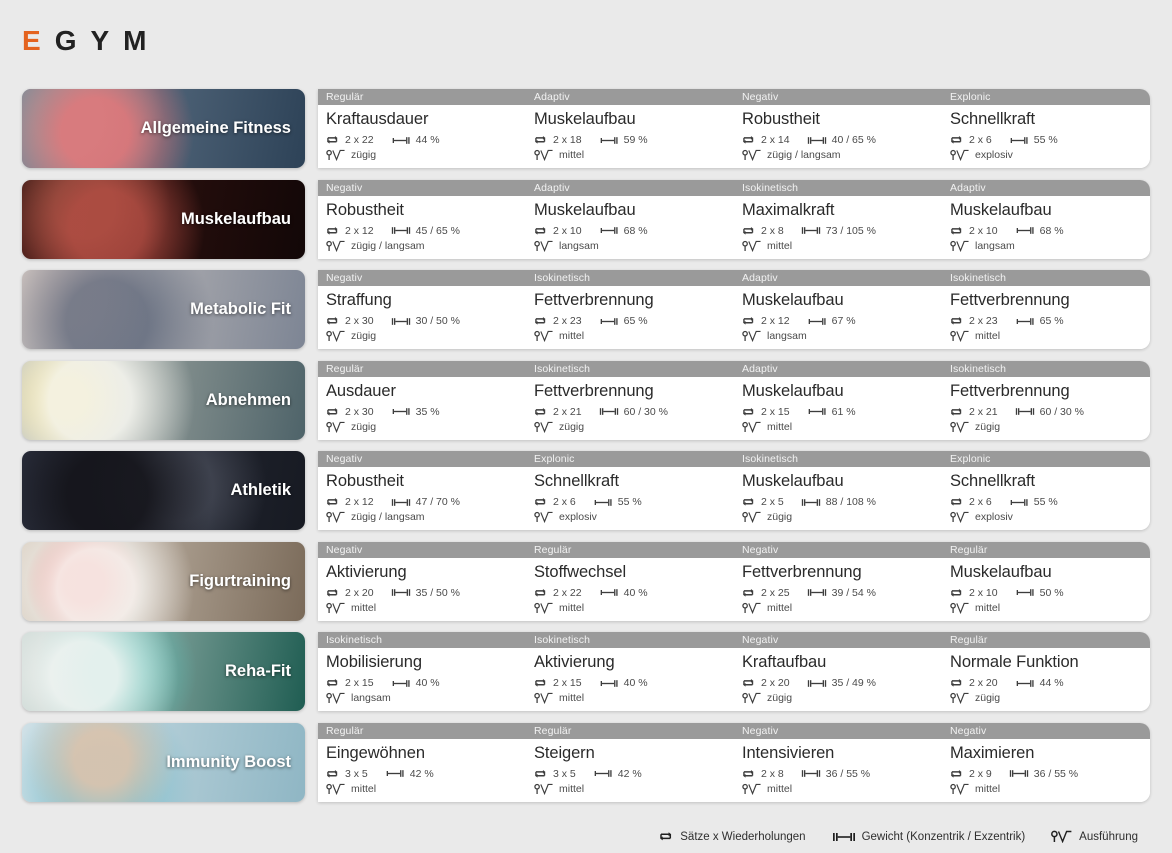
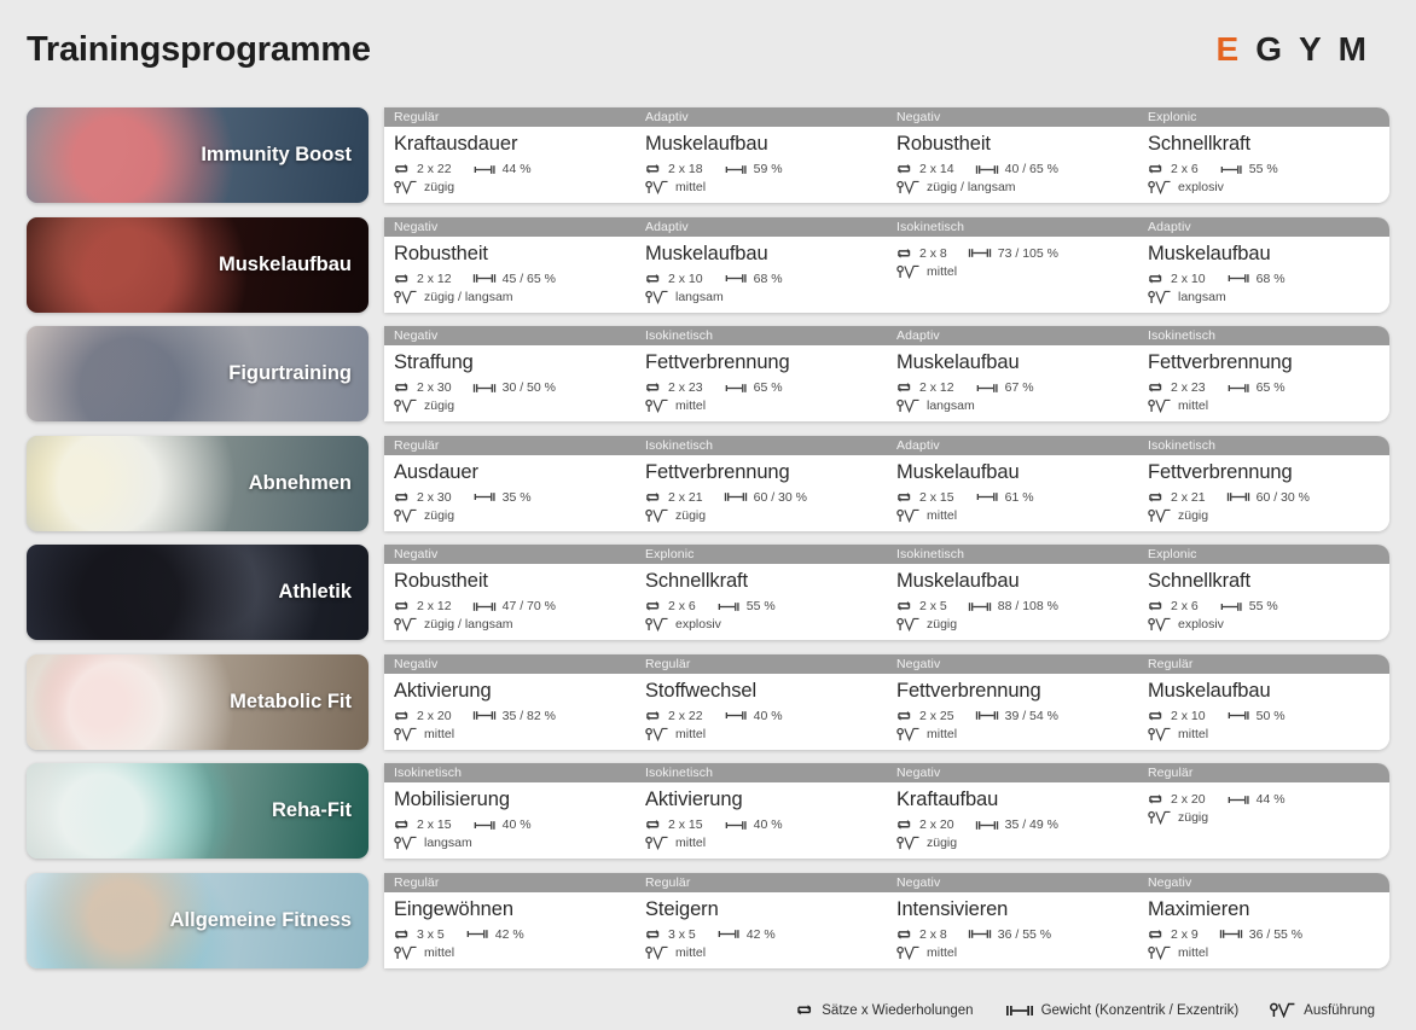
+ Trainingsprogramme
  E
  G
  Y
  M
- Allgemeine Fitness
+ Immunity Boost
  Regulär
  Adaptiv
  Negativ
  Explonic
  Kraftausdauer
  2 x 22
  44 %
  zügig
  Muskelaufbau
  2 x 18
  59 %
  mittel
  Robustheit
  2 x 14
  40 / 65 %
  zügig / langsam
  Schnellkraft
  2 x 6
  55 %
  explosiv
  Muskelaufbau
  Negativ
  Adaptiv
  Isokinetisch
  Adaptiv
  Robustheit
  2 x 12
  45 / 65 %
  zügig / langsam
  Muskelaufbau
  2 x 10
  68 %
  langsam
- Maximalkraft
  2 x 8
  73 / 105 %
  mittel
  Muskelaufbau
  2 x 10
  68 %
  langsam
- Metabolic Fit
+ Figurtraining
  Negativ
  Isokinetisch
  Adaptiv
  Isokinetisch
  Straffung
  2 x 30
  30 / 50 %
  zügig
  Fettverbrennung
  2 x 23
  65 %
  mittel
  Muskelaufbau
  2 x 12
  67 %
  langsam
  Fettverbrennung
  2 x 23
  65 %
  mittel
  Abnehmen
  Regulär
  Isokinetisch
  Adaptiv
  Isokinetisch
  Ausdauer
  2 x 30
  35 %
  zügig
  Fettverbrennung
  2 x 21
  60 / 30 %
  zügig
  Muskelaufbau
  2 x 15
  61 %
  mittel
  Fettverbrennung
  2 x 21
  60 / 30 %
  zügig
  Athletik
  Negativ
  Explonic
  Isokinetisch
  Explonic
  Robustheit
  2 x 12
  47 / 70 %
  zügig / langsam
  Schnellkraft
  2 x 6
  55 %
  explosiv
  Muskelaufbau
  2 x 5
  88 / 108 %
  zügig
  Schnellkraft
  2 x 6
  55 %
  explosiv
- Figurtraining
+ Metabolic Fit
  Negativ
  Regulär
  Negativ
  Regulär
  Aktivierung
  2 x 20
- 35 / 50 %
+ 35 / 82 %
  mittel
  Stoffwechsel
  2 x 22
  40 %
  mittel
  Fettverbrennung
  2 x 25
  39 / 54 %
  mittel
  Muskelaufbau
  2 x 10
  50 %
  mittel
  Reha-Fit
  Isokinetisch
  Isokinetisch
  Negativ
  Regulär
  Mobilisierung
  2 x 15
  40 %
  langsam
  Aktivierung
  2 x 15
  40 %
  mittel
  Kraftaufbau
  2 x 20
  35 / 49 %
  zügig
- Normale Funktion
  2 x 20
  44 %
  zügig
- Immunity Boost
+ Allgemeine Fitness
  Regulär
  Regulär
  Negativ
  Negativ
  Eingewöhnen
  3 x 5
  42 %
  mittel
  Steigern
  3 x 5
  42 %
  mittel
  Intensivieren
  2 x 8
  36 / 55 %
  mittel
  Maximieren
  2 x 9
  36 / 55 %
  mittel
  Sätze x Wiederholungen
  Gewicht (Konzentrik / Exzentrik)
  Ausführung
